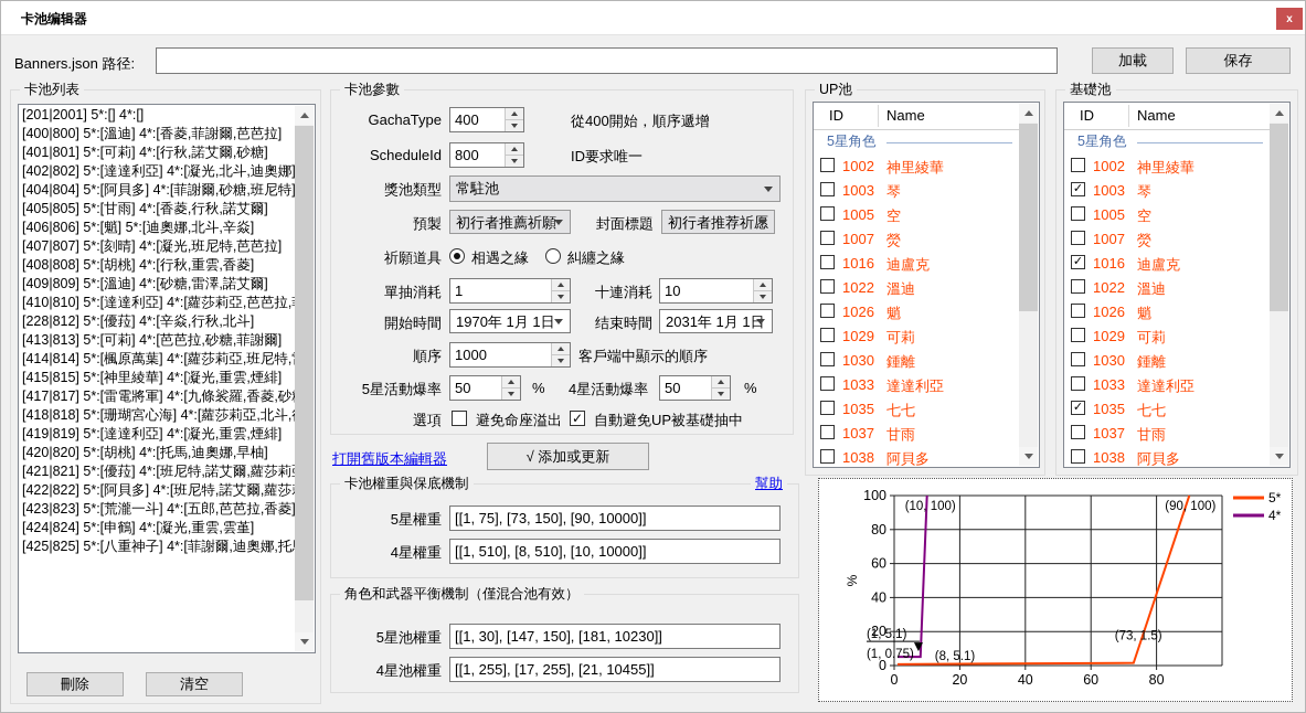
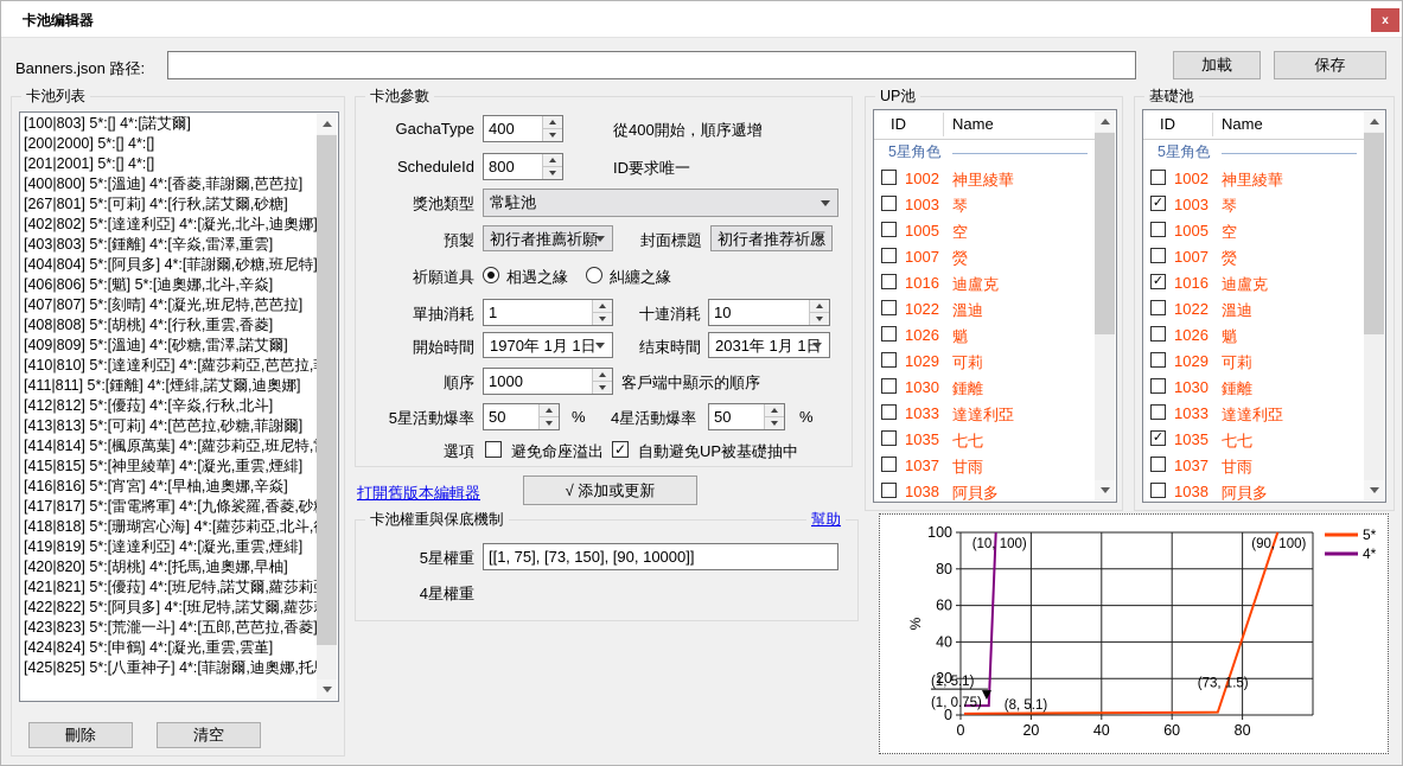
  卡池编辑器
  x
  Banners.json 路径:
  加載
  保存
  卡池列表
+ [100|803] 5*:[] 4*:[諾艾爾]
+ [200|2000] 5*:[] 4*:[]
  [201|2001] 5*:[] 4*:[]
  [400|800] 5*:[溫迪] 4*:[香菱,菲謝爾,芭芭拉]
- [401|801] 5*:[可莉] 4*:[行秋,諾艾爾,砂糖]
+ [267|801] 5*:[可莉] 4*:[行秋,諾艾爾,砂糖]
  [402|802] 5*:[達達利亞] 4*:[凝光,北斗,迪奧娜
+ [403|803] 5*:[鍾離] 4*:[辛焱,雷澤,重雲]
  [404|804] 5*:[阿貝多] 4*:[菲謝爾,砂糖,班尼特
- [405|805] 5*:[甘雨] 4*:[香菱,行秋,諾艾爾]
  [406|806] 5*:[魈] 5*:[迪奧娜,北斗,辛焱]
  [407|807] 5*:[刻晴] 4*:[凝光,班尼特,芭芭拉]
  [408|808] 5*:[胡桃] 4*:[行秋,重雲,香菱]
  [409|809] 5*:[溫迪] 4*:[砂糖,雷澤,諾艾爾]
  [410|810] 5*:[達達利亞] 4*:[蘿莎莉亞,芭芭拉,
+ [411|811] 5*:[鍾離] 4*:[煙緋,諾艾爾,迪奧娜]
- [228|812] 5*:[優菈] 4*:[辛焱,行秋,北斗]
+ [412|812] 5*:[優菈] 4*:[辛焱,行秋,北斗]
  [413|813] 5*:[可莉] 4*:[芭芭拉,砂糖,菲謝爾]
  [414|814] 5*:[楓原萬葉] 4*:[蘿莎莉亞,班尼特,
  [415|815] 5*:[神里綾華] 4*:[凝光,重雲,煙緋]
+ [416|816] 5*:[宵宮] 4*:[早柚,迪奧娜,辛焱]
  [417|817] 5*:[雷電將軍] 4*:[九條裟羅,香菱,砂
  [418|818] 5*:[珊瑚宮心海] 4*:[蘿莎莉亞,北斗,
  [419|819] 5*:[達達利亞] 4*:[凝光,重雲,煙緋]
  [420|820] 5*:[胡桃] 4*:[托馬,迪奧娜,早柚]
  [421|821] 5*:[優菈] 4*:[班尼特,諾艾爾,蘿莎莉
  [422|822] 5*:[阿貝多] 4*:[班尼特,諾艾爾,蘿莎
  [423|823] 5*:[荒瀧一斗] 4*:[五郎,芭芭拉,香菱
  [424|824] 5*:[申鶴] 4*:[凝光,重雲,雲堇]
  [425|825] 5*:[八重神子] 4*:[菲謝爾,迪奧娜,托
  刪除
  清空
  卡池參數
  GachaType
  400
  從400開始，順序遞增
  ScheduleId
  800
  ID要求唯一
  獎池類型
  常駐池
  預製
  初行者推薦祈願
  封面標題
  初行者推荐祈愿
  祈願道具
  相遇之緣
  糾纏之緣
  單抽消耗
  1
  十連消耗
  10
  開始時間
  1970年 1月 1日
  结束時間
  2031年 1月 1日
  順序
  1000
  客戶端中顯示的順序
  5星活動爆率
  50
  %
  4星活動爆率
  50
  %
  選項
  避免命座溢出
  ✓
  自動避免UP被基礎抽中
  打開舊版本編輯器
  √ 添加或更新
  卡池權重與保底機制
  幫助
  5星權重
  [[1, 75], [73, 150], [90, 10000]]
  4星權重
- [[1, 510], [8, 510], [10, 10000]]
- 角色和武器平衡機制（僅混合池有效）
- 5星池權重
- [[1, 30], [147, 150], [181, 10230]]
- 4星池權重
- [[1, 255], [17, 255], [21, 10455]]
  UP池
  ID
  Name
  5星角色
  1002
  神里綾華
  1003
  琴
  1005
  空
  1007
  熒
  1016
  迪盧克
  1022
  溫迪
  1026
  魈
  1029
  可莉
  1030
  鍾離
  1033
  達達利亞
  1035
  七七
  1037
  甘雨
  1038
  阿貝多
  基礎池
  ID
  Name
  5星角色
  1002
  神里綾華
  ✓
  1003
  琴
  1005
  空
  1007
  熒
  ✓
  1016
  迪盧克
  1022
  溫迪
  1026
  魈
  1029
  可莉
  1030
  鍾離
  1033
  達達利亞
  ✓
  1035
  七七
  1037
  甘雨
  1038
  阿貝多
  0
  20
  40
  60
  80
  100
  0
  20
  40
  60
  80
  (10, 100)
  (90, 100)
  (1, 5.1)
  (1, 0.75)
  (8, 5.1)
  (73, 1.5)
  5*
  4*
